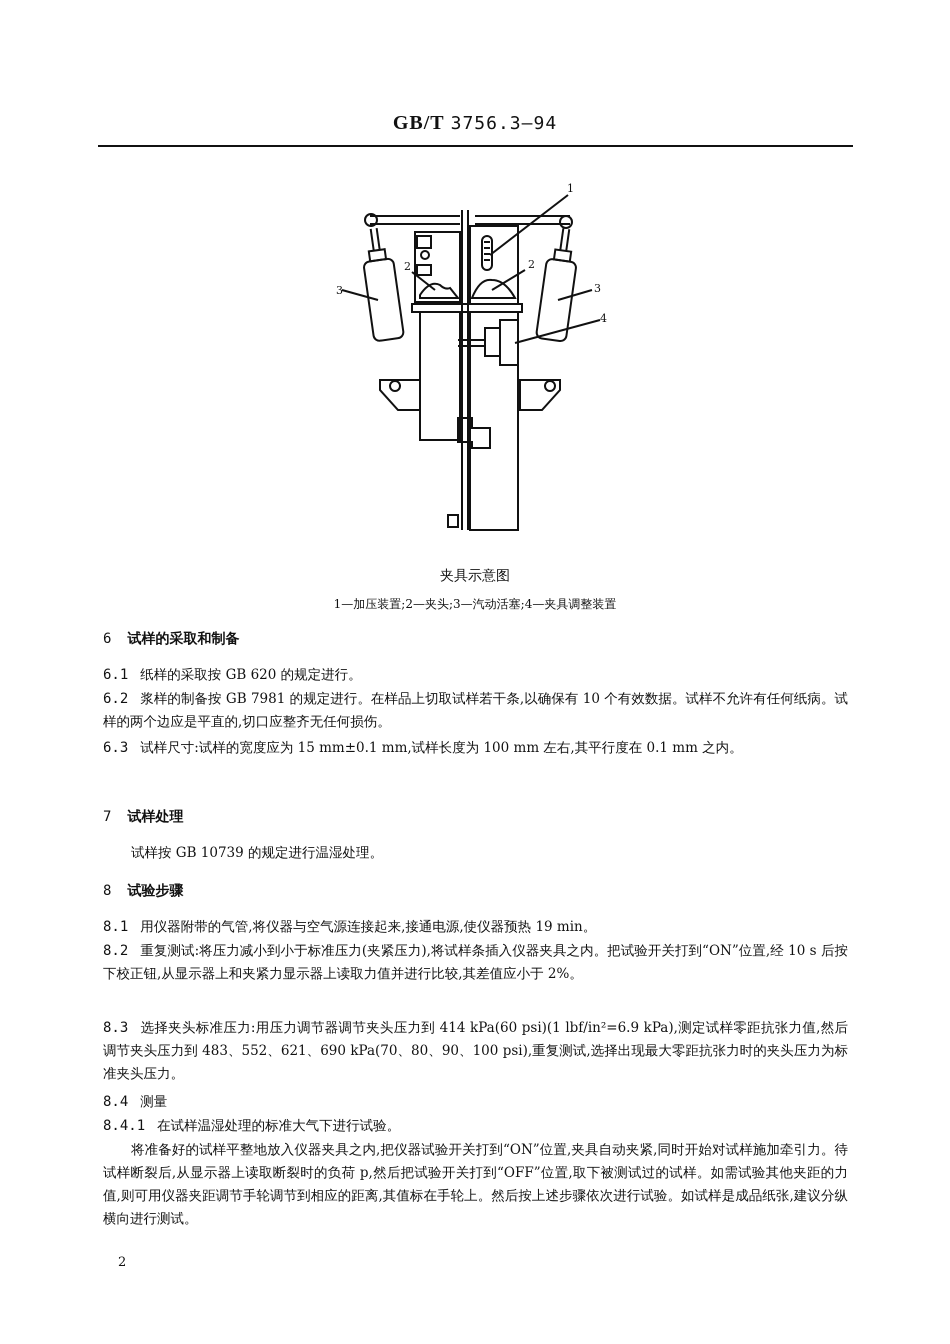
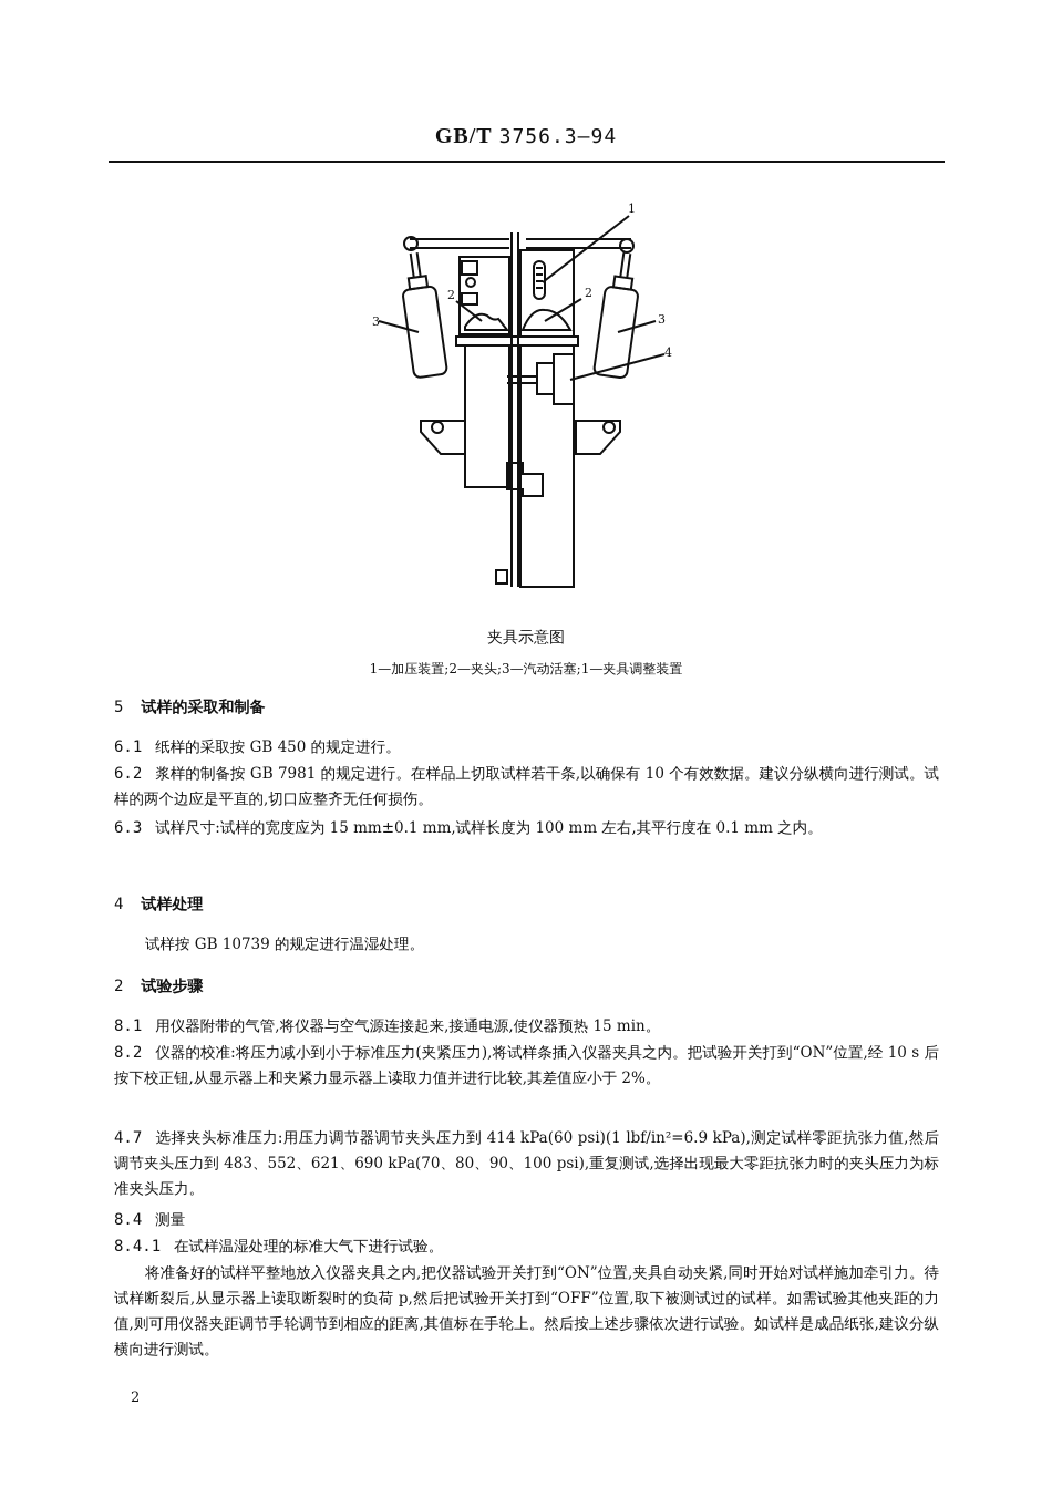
  GB/T 3756.3—94
  1
  2
  2
  3
  3
  4
  夹具示意图
- 1—加压装置;2—夹头;3—汽动活塞;4—夹具调整装置
+ 1—加压装置;2—夹头;3—汽动活塞;1—夹具调整装置
- 6 试样的采取和制备
+ 5 试样的采取和制备
- 6.1 纸样的采取按 GB 620 的规定进行。
+ 6.1 纸样的采取按 GB 450 的规定进行。
- 6.2 浆样的制备按 GB 7981 的规定进行。在样品上切取试样若干条,以确保有 10 个有效数据。试样不允许有任何纸病。试样的两个边应是平直的,切口应整齐无任何损伤。
+ 6.2 浆样的制备按 GB 7981 的规定进行。在样品上切取试样若干条,以确保有 10 个有效数据。建议分纵横向进行测试。试样的两个边应是平直的,切口应整齐无任何损伤。
  6.3 试样尺寸:试样的宽度应为 15 mm±0.1 mm,试样长度为 100 mm 左右,其平行度在 0.1 mm 之内。
- 7 试样处理
+ 4 试样处理
  试样按 GB 10739 的规定进行温湿处理。
- 8 试验步骤
+ 2 试验步骤
- 8.1 用仪器附带的气管,将仪器与空气源连接起来,接通电源,使仪器预热 19 min。
+ 8.1 用仪器附带的气管,将仪器与空气源连接起来,接通电源,使仪器预热 15 min。
- 8.2 重复测试:将压力减小到小于标准压力(夹紧压力),将试样条插入仪器夹具之内。把试验开关打到“ON”位置,经 10 s 后按下校正钮,从显示器上和夹紧力显示器上读取力值并进行比较,其差值应小于 2%。
+ 8.2 仪器的校准:将压力减小到小于标准压力(夹紧压力),将试样条插入仪器夹具之内。把试验开关打到“ON”位置,经 10 s 后按下校正钮,从显示器上和夹紧力显示器上读取力值并进行比较,其差值应小于 2%。
- 8.3 选择夹头标准压力:用压力调节器调节夹头压力到 414 kPa(60 psi)(1 lbf/in²=6.9 kPa),测定试样零距抗张力值,然后调节夹头压力到 483、552、621、690 kPa(70、80、90、100 psi),重复测试,选择出现最大零距抗张力时的夹头压力为标准夹头压力。
+ 4.7 选择夹头标准压力:用压力调节器调节夹头压力到 414 kPa(60 psi)(1 lbf/in²=6.9 kPa),测定试样零距抗张力值,然后调节夹头压力到 483、552、621、690 kPa(70、80、90、100 psi),重复测试,选择出现最大零距抗张力时的夹头压力为标准夹头压力。
  8.4 测量
  8.4.1 在试样温湿处理的标准大气下进行试验。
  将准备好的试样平整地放入仪器夹具之内,把仪器试验开关打到“ON”位置,夹具自动夹紧,同时开始对试样施加牵引力。待试样断裂后,从显示器上读取断裂时的负荷 p,然后把试验开关打到“OFF”位置,取下被测试过的试样。如需试验其他夹距的力值,则可用仪器夹距调节手轮调节到相应的距离,其值标在手轮上。然后按上述步骤依次进行试验。如试样是成品纸张,建议分纵横向进行测试。
  2
